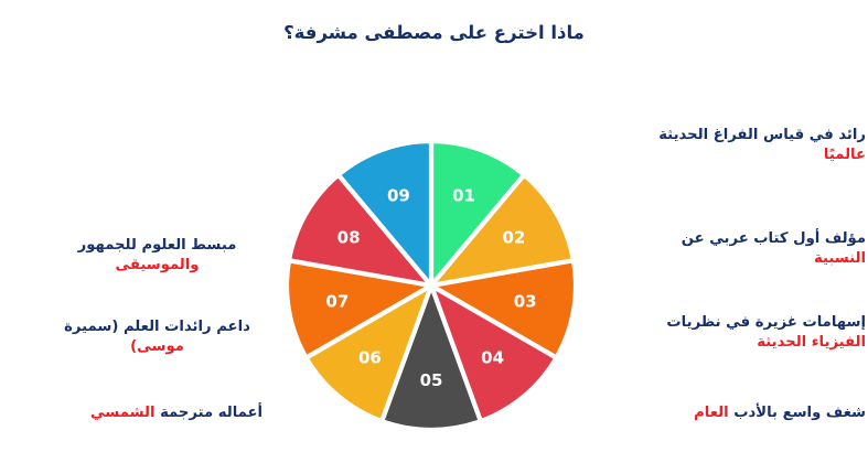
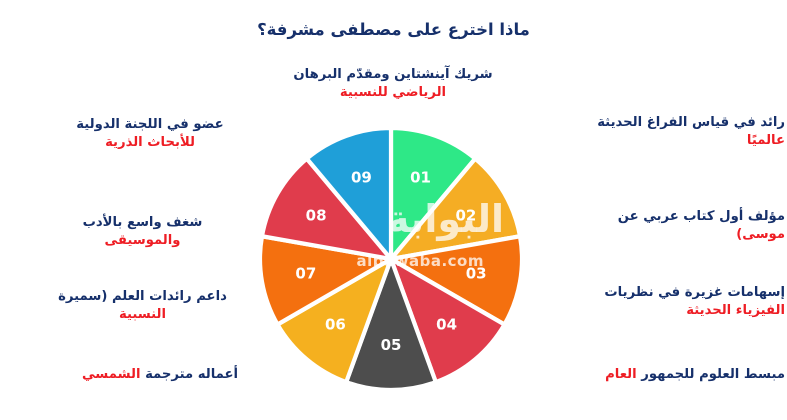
  ماذا اخترع على مصطفى مشرفة؟
  01
  02
  03
  04
  05
  06
  07
  08
  09
+ البوابة
+ albawaba.com
+ شريك آينشتاين ومقدّم البرهان
+ الرياضي للنسبية
  رائد في قياس الفراغ الحديثة
  عالميًا
  مؤلف أول كتاب عربي عن
- النسبية
+ موسى)
  إسهامات غزيرة في نظريات
  الفيزياء الحديثة
- شغف واسع بالأدب العام
+ مبسط العلوم للجمهور العام
  أعماله مترجمة الشمسي
  داعم رائدات العلم (سميرة
- موسى)
+ النسبية
- مبسط العلوم للجمهور
+ شغف واسع بالأدب
  والموسيقى
+ عضو في اللجنة الدولية
+ للأبحاث الذرية
